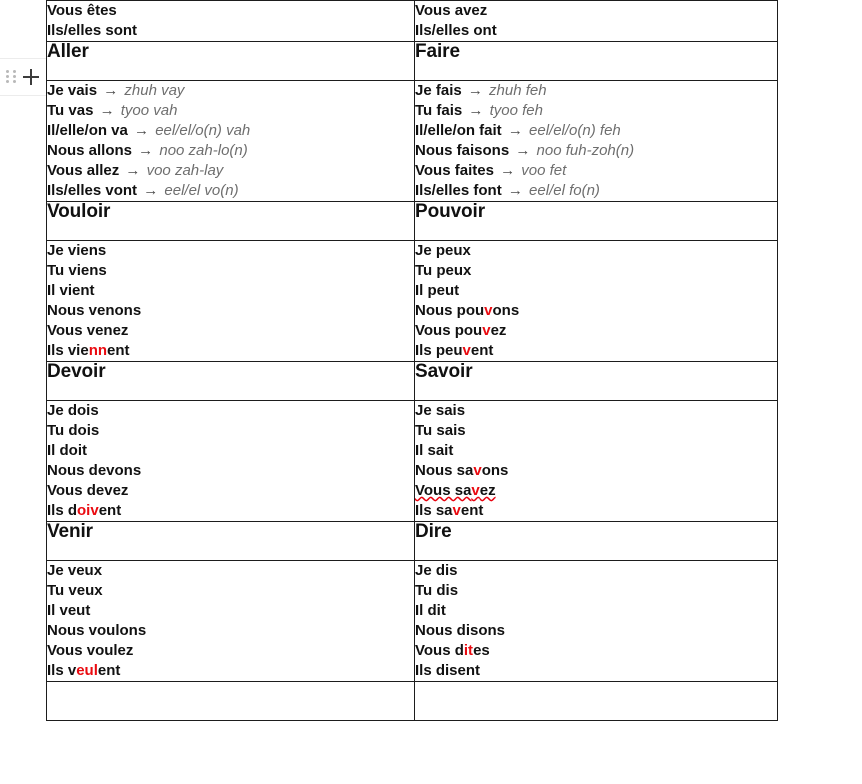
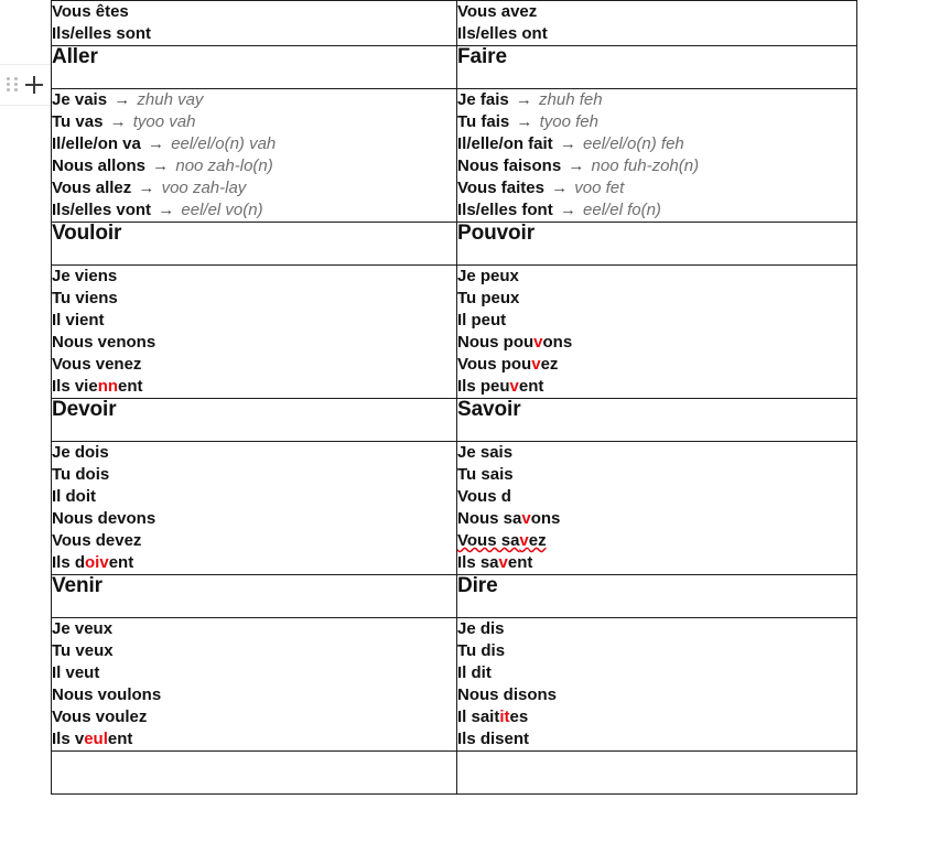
  Vous êtesIls/elles sont	Vous avezIls/elles ont
  Aller	Faire
  Je vais → zhuh vayTu vas → tyoo vahIl/elle/on va → eel/el/o(n) vahNous allons → noo zah-lo(n)Vous allez → voo zah-layIls/elles vont → eel/el vo(n)	Je fais → zhuh fehTu fais → tyoo fehIl/elle/on fait → eel/el/o(n) fehNous faisons → noo fuh-zoh(n)Vous faites → voo fetIls/elles font → eel/el fo(n)
  Vouloir	Pouvoir
  Je viensTu viensIl vientNous venonsVous venezIls viennent	Je peuxTu peuxIl peutNous pouvonsVous pouvezIls peuvent
  Devoir	Savoir
- Je doisTu doisIl doitNous devonsVous devezIls doivent	Je saisTu saisIl saitNous savonsVous savezIls savent
+ Je doisTu doisIl doitNous devonsVous devezIls doivent	Je saisTu saisVous dNous savonsVous savezIls savent
  Venir	Dire
- Je veuxTu veuxIl veutNous voulonsVous voulezIls veulent	Je disTu disIl ditNous disonsVous ditesIls disent
+ Je veuxTu veuxIl veutNous voulonsVous voulezIls veulent	Je disTu disIl ditNous disonsIl saititesIls disent
